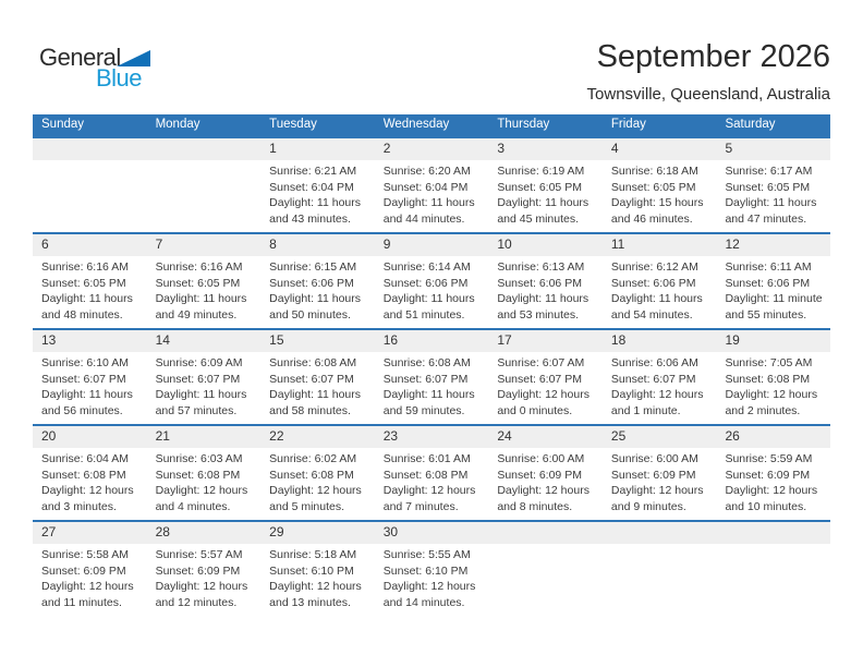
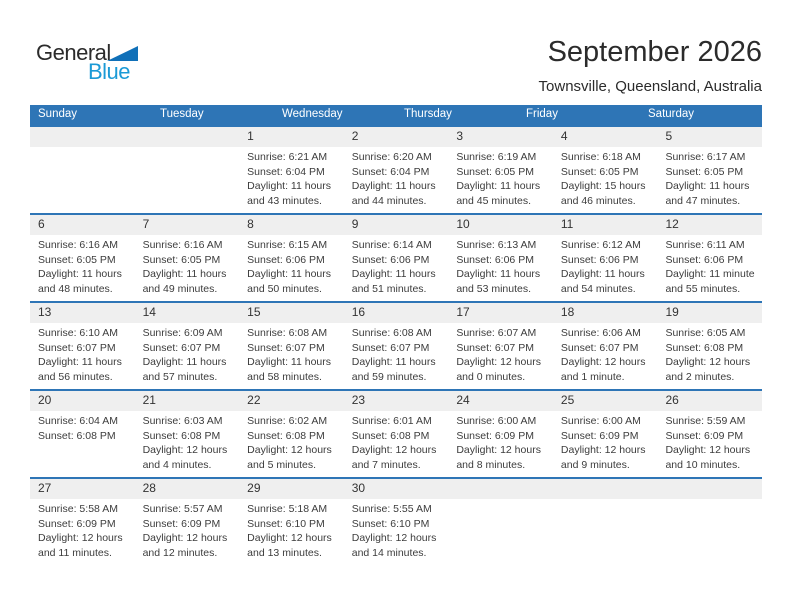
  General
  Blue
  September 2026
  Townsville, Queensland, Australia
  Sunday
- Monday
  Tuesday
  Wednesday
  Thursday
  Friday
  Saturday
  1
  Sunrise: 6:21 AM
  Sunset: 6:04 PM
  Daylight: 11 hours and 43 minutes.
  2
  Sunrise: 6:20 AM
  Sunset: 6:04 PM
  Daylight: 11 hours and 44 minutes.
  3
  Sunrise: 6:19 AM
  Sunset: 6:05 PM
  Daylight: 11 hours and 45 minutes.
  4
  Sunrise: 6:18 AM
  Sunset: 6:05 PM
  Daylight: 15 hours and 46 minutes.
  5
  Sunrise: 6:17 AM
  Sunset: 6:05 PM
  Daylight: 11 hours and 47 minutes.
  6
  Sunrise: 6:16 AM
  Sunset: 6:05 PM
  Daylight: 11 hours and 48 minutes.
  7
  Sunrise: 6:16 AM
  Sunset: 6:05 PM
  Daylight: 11 hours and 49 minutes.
  8
  Sunrise: 6:15 AM
  Sunset: 6:06 PM
  Daylight: 11 hours and 50 minutes.
  9
  Sunrise: 6:14 AM
  Sunset: 6:06 PM
  Daylight: 11 hours and 51 minutes.
  10
  Sunrise: 6:13 AM
  Sunset: 6:06 PM
  Daylight: 11 hours and 53 minutes.
  11
  Sunrise: 6:12 AM
  Sunset: 6:06 PM
  Daylight: 11 hours and 54 minutes.
  12
  Sunrise: 6:11 AM
  Sunset: 6:06 PM
  Daylight: 11 minute and 55 minutes.
  13
  Sunrise: 6:10 AM
  Sunset: 6:07 PM
  Daylight: 11 hours and 56 minutes.
  14
  Sunrise: 6:09 AM
  Sunset: 6:07 PM
  Daylight: 11 hours and 57 minutes.
  15
  Sunrise: 6:08 AM
  Sunset: 6:07 PM
  Daylight: 11 hours and 58 minutes.
  16
  Sunrise: 6:08 AM
  Sunset: 6:07 PM
  Daylight: 11 hours and 59 minutes.
  17
  Sunrise: 6:07 AM
  Sunset: 6:07 PM
  Daylight: 12 hours and 0 minutes.
  18
  Sunrise: 6:06 AM
  Sunset: 6:07 PM
  Daylight: 12 hours and 1 minute.
  19
- Sunrise: 7:05 AM
+ Sunrise: 6:05 AM
  Sunset: 6:08 PM
  Daylight: 12 hours and 2 minutes.
  20
  Sunrise: 6:04 AM
  Sunset: 6:08 PM
- Daylight: 12 hours and 3 minutes.
  21
  Sunrise: 6:03 AM
  Sunset: 6:08 PM
  Daylight: 12 hours and 4 minutes.
  22
  Sunrise: 6:02 AM
  Sunset: 6:08 PM
  Daylight: 12 hours and 5 minutes.
  23
  Sunrise: 6:01 AM
  Sunset: 6:08 PM
  Daylight: 12 hours and 7 minutes.
  24
  Sunrise: 6:00 AM
  Sunset: 6:09 PM
  Daylight: 12 hours and 8 minutes.
  25
  Sunrise: 6:00 AM
  Sunset: 6:09 PM
  Daylight: 12 hours and 9 minutes.
  26
  Sunrise: 5:59 AM
  Sunset: 6:09 PM
  Daylight: 12 hours and 10 minutes.
  27
  Sunrise: 5:58 AM
  Sunset: 6:09 PM
  Daylight: 12 hours and 11 minutes.
  28
  Sunrise: 5:57 AM
  Sunset: 6:09 PM
  Daylight: 12 hours and 12 minutes.
  29
  Sunrise: 5:18 AM
  Sunset: 6:10 PM
  Daylight: 12 hours and 13 minutes.
  30
  Sunrise: 5:55 AM
  Sunset: 6:10 PM
  Daylight: 12 hours and 14 minutes.
